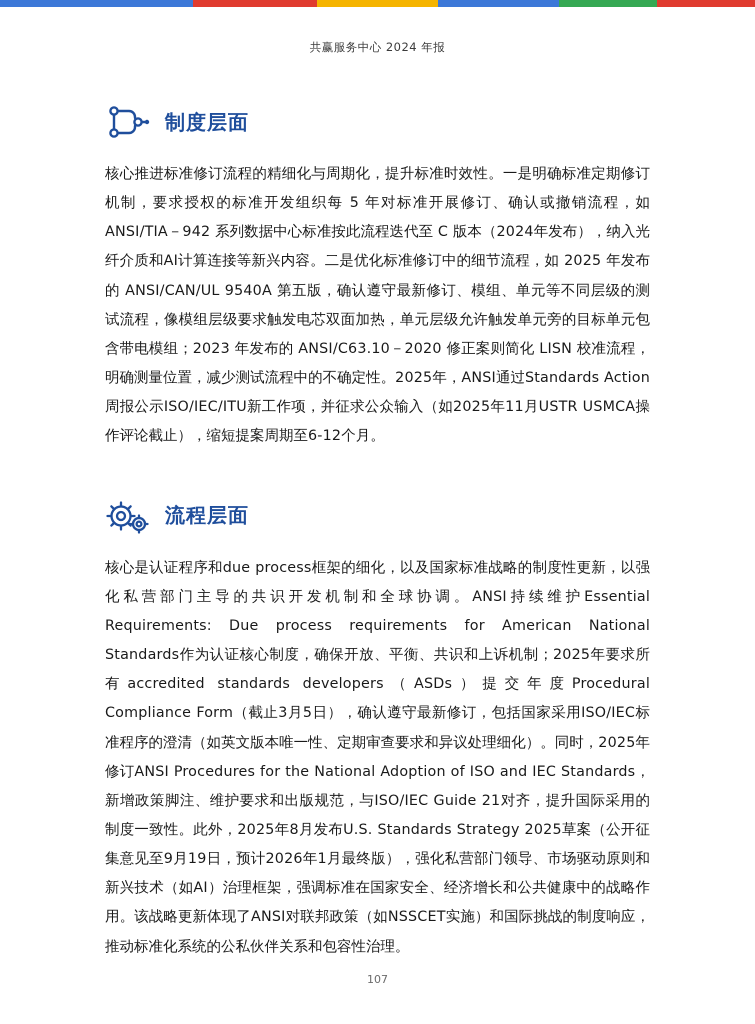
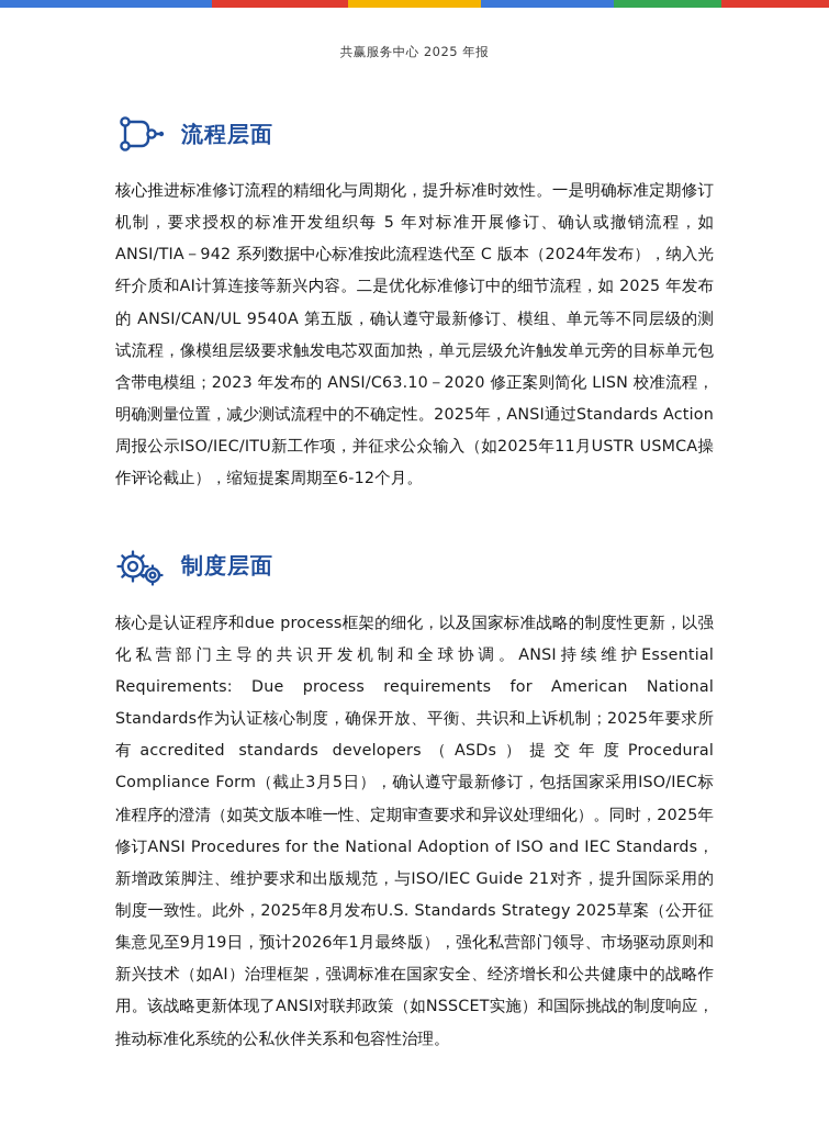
- 共赢服务中心 2024 年报
+ 共赢服务中心 2025 年报
- 制度层面
+ 流程层面
  核心推进标准修订流程的精细化与周期化，提升标准时效性。一是明确标准定期修订机制，要求授权的标准开发组织每 5 年对标准开展修订、确认或撤销流程，如 ANSI/TIA－942 系列数据中心标准按此流程迭代至 C 版本（2024年发布），纳入光纤介质和AI计算连接等新兴内容。二是优化标准修订中的细节流程，如 2025 年发布的 ANSI/CAN/UL 9540A 第五版，确认遵守最新修订、模组、单元等不同层级的测试流程，像模组层级要求触发电芯双面加热，单元层级允许触发单元旁的目标单元包含带电模组；2023 年发布的 ANSI/C63.10－2020 修正案则简化 LISN 校准流程，明确测量位置，减少测试流程中的不确定性。2025年，ANSI通过Standards Action周报公示ISO/IEC/ITU新工作项，并征求公众输入（如2025年11月USTR USMCA操作评论截止），缩短提案周期至6-12个月。
- 流程层面
+ 制度层面
  核心是认证程序和due process框架的细化，以及国家标准战略的制度性更新，以强化私营部门主导的共识开发机制和全球协调。ANSI持续维护Essential Requirements: Due process requirements for American National Standards作为认证核心制度，确保开放、平衡、共识和上诉机制；2025年要求所有accredited standards developers（ASDs）提交年度Procedural Compliance Form（截止3月5日），确认遵守最新修订，包括国家采用ISO/IEC标准程序的澄清（如英文版本唯一性、定期审查要求和异议处理细化）。同时，2025年修订ANSI Procedures for the National Adoption of ISO and IEC Standards，新增政策脚注、维护要求和出版规范，与ISO/IEC Guide 21对齐，提升国际采用的制度一致性。此外，2025年8月发布U.S. Standards Strategy 2025草案（公开征集意见至9月19日，预计2026年1月最终版），强化私营部门领导、市场驱动原则和新兴技术（如AI）治理框架，强调标准在国家安全、经济增长和公共健康中的战略作用。该战略更新体现了ANSI对联邦政策（如NSSCET实施）和国际挑战的制度响应，推动标准化系统的公私伙伴关系和包容性治理。
- 107
